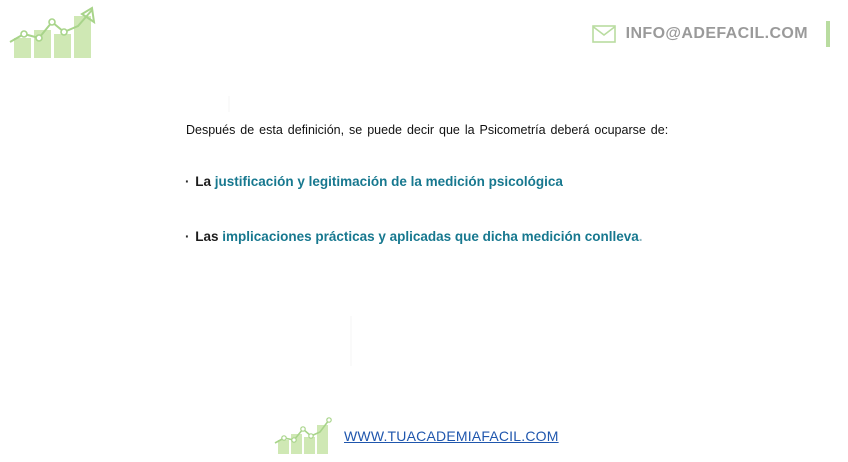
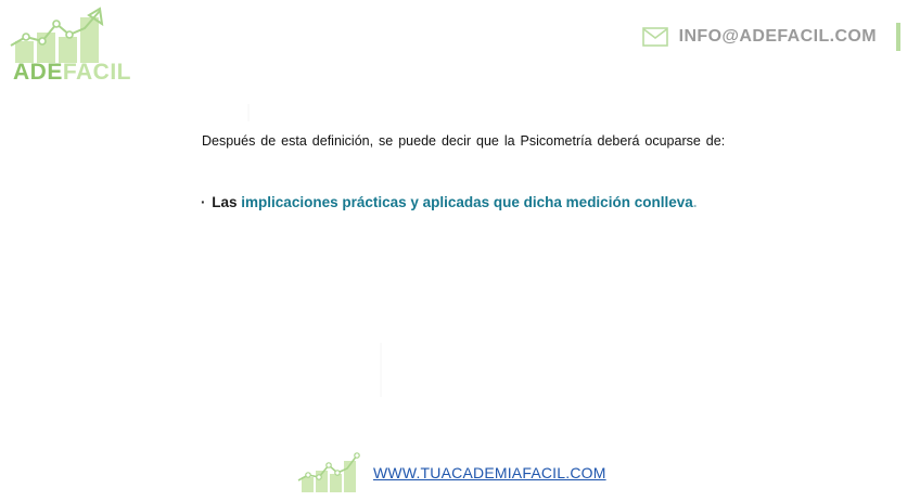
+ ADEFACIL
  INFO@ADEFACIL.COM
  Después de esta definición, se puede decir que la Psicometría deberá ocuparse de:
- · La justificación y legitimación de la medición psicológica
  · Las implicaciones prácticas y aplicadas que dicha medición conlleva.
  WWW.TUACADEMIAFACIL.COM
